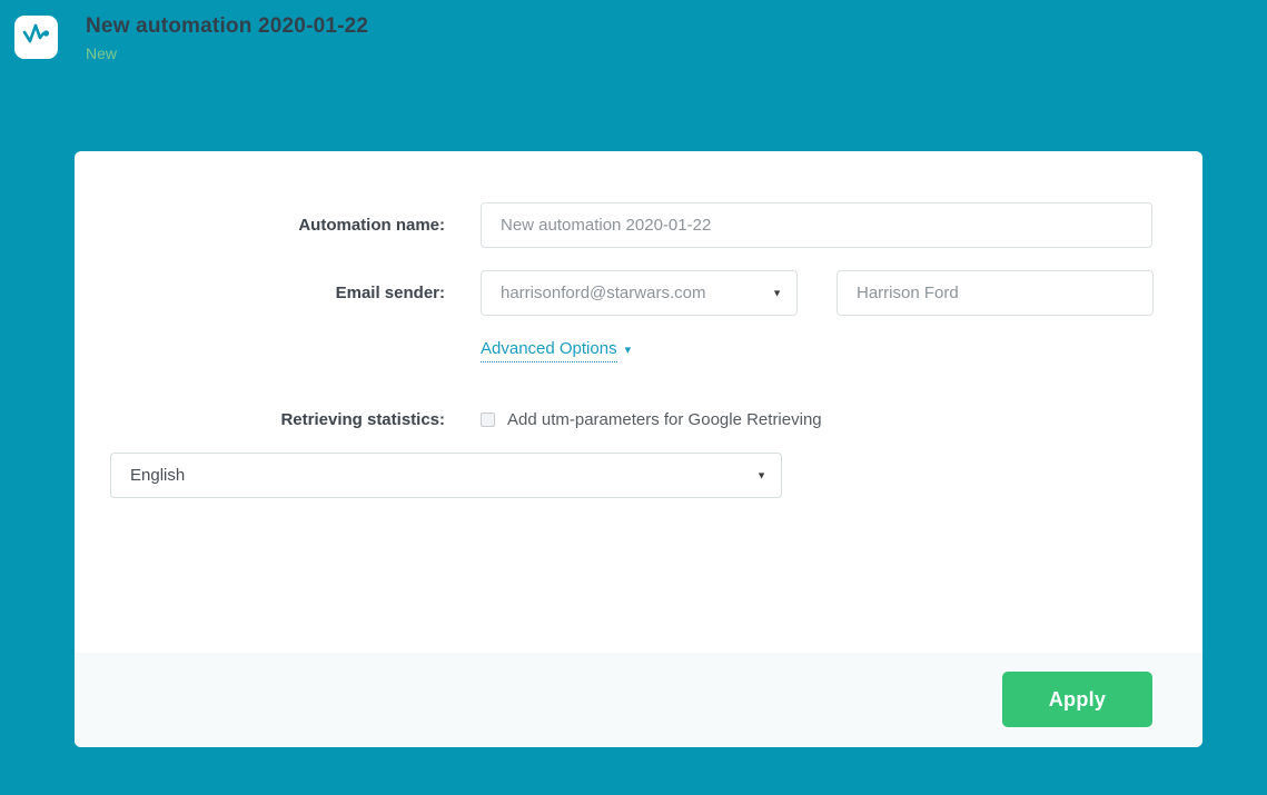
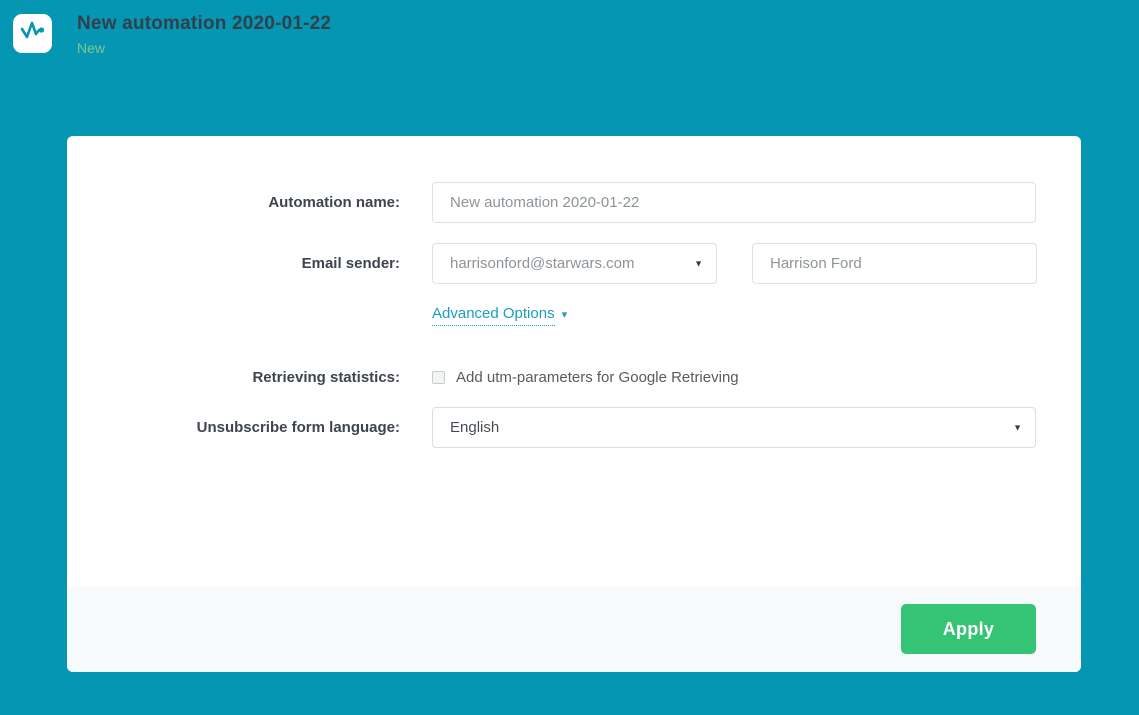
  New automation 2020-01-22
  New
  Automation name:
  New automation 2020-01-22
  Email sender:
  harrisonford@starwars.com
  ▼
  Harrison Ford
  Advanced Options
  ▾
  Retrieving statistics:
  Add utm-parameters for Google Retrieving
+ Unsubscribe form language:
  English
  ▼
  Apply
